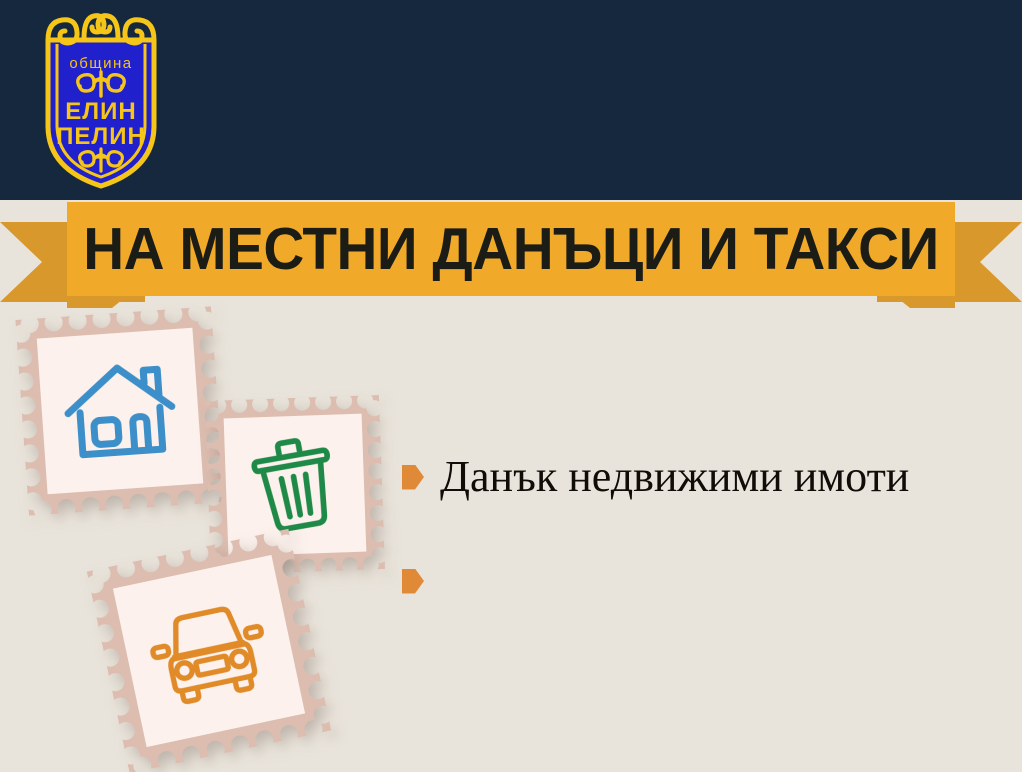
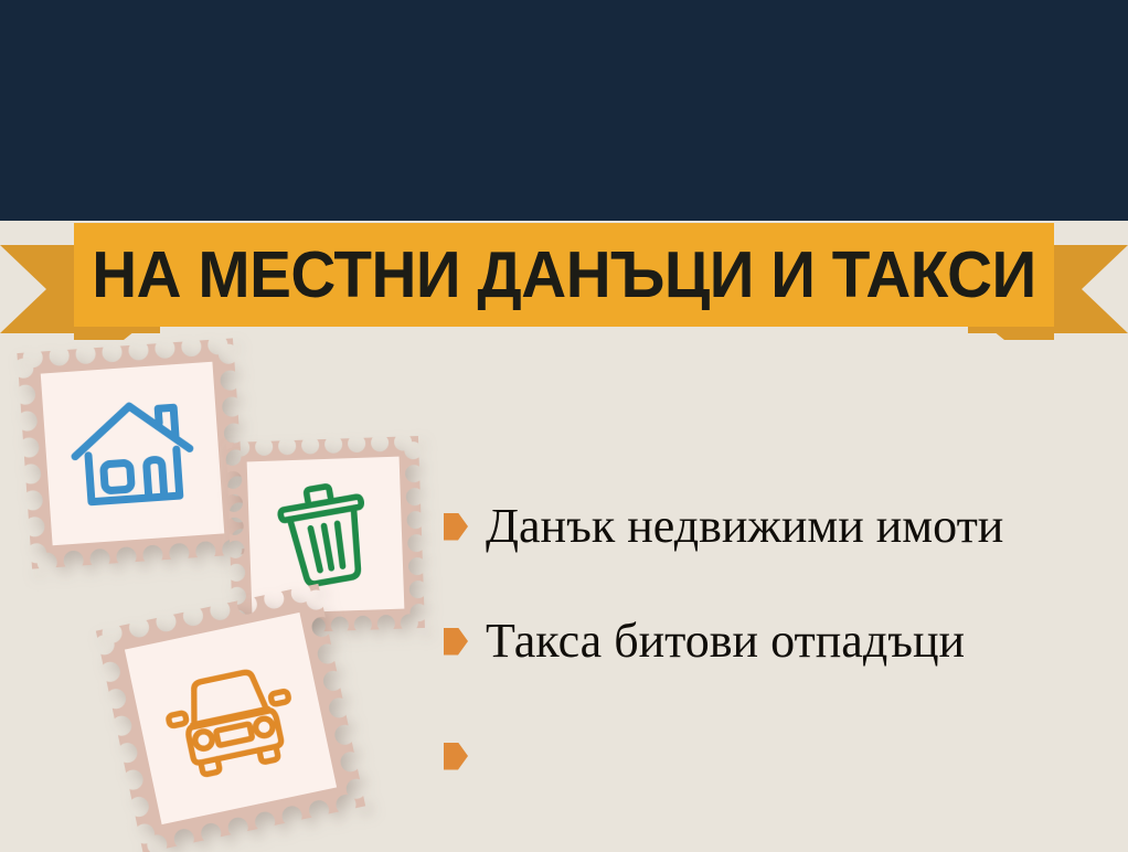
- община
- ЕЛИН
- ПЕЛИН
  НА МЕСТНИ ДАНЪЦИ И ТАКСИ
  Данък недвижими имоти
+ Такса битови отпадъци
